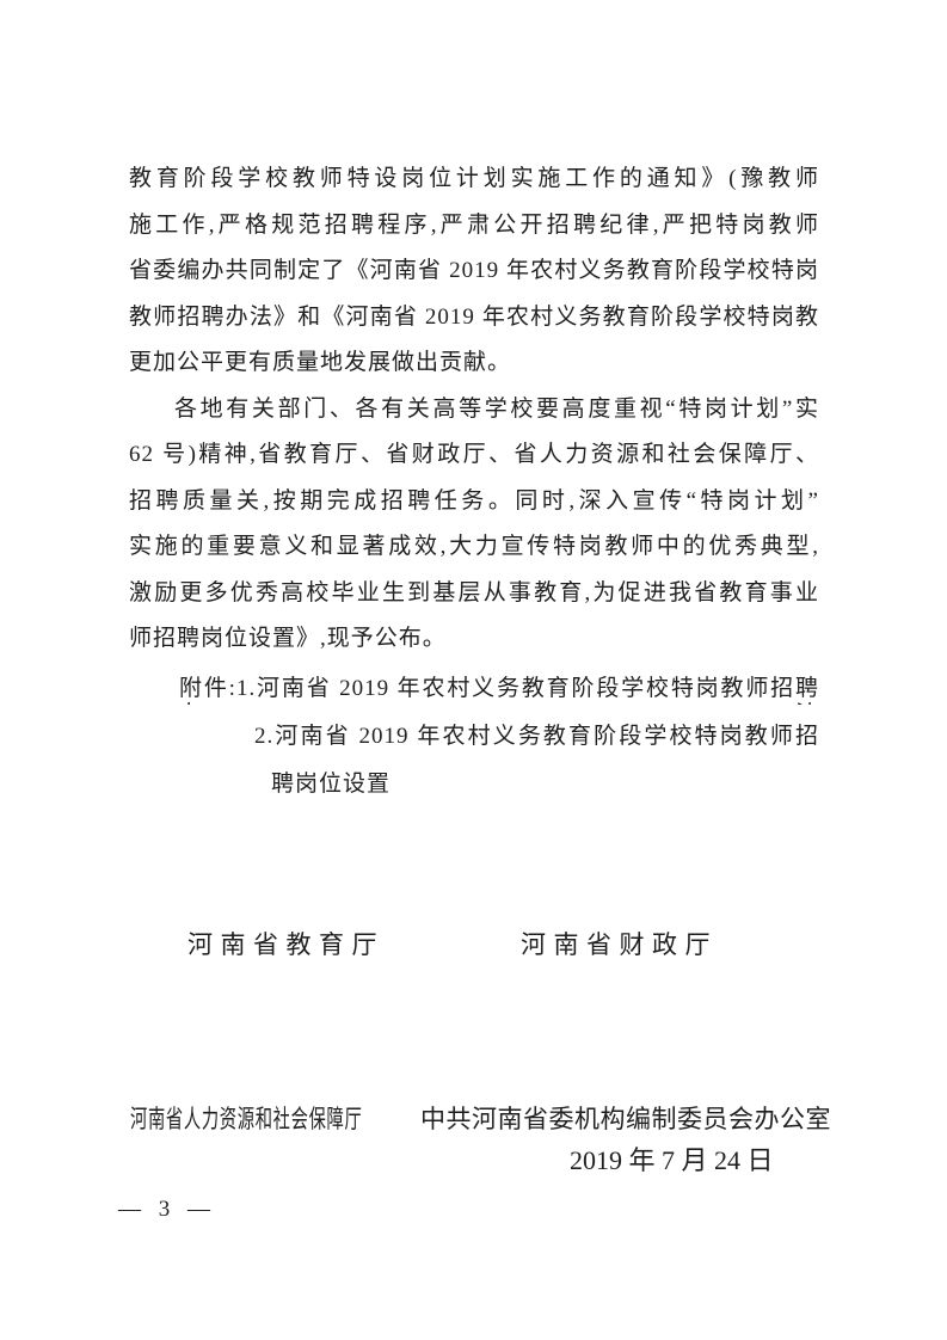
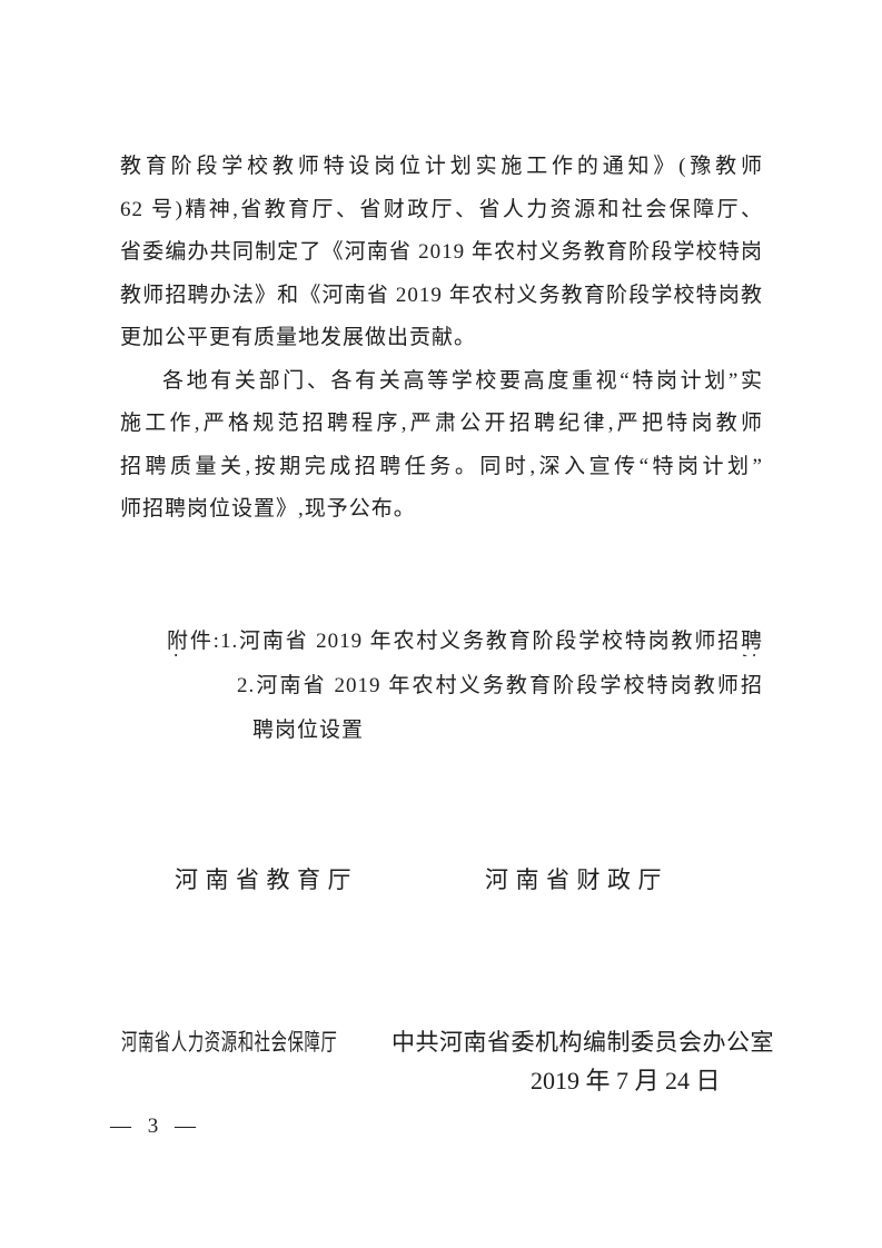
  教育阶段学校教师特设岗位计划实施工作的通知》(豫教师
- 施工作,严格规范招聘程序,严肃公开招聘纪律,严把特岗教师
+ 62 号)精神,省教育厅、省财政厅、省人力资源和社会保障厅、
  省委编办共同制定了《河南省 2019 年农村义务教育阶段学校特岗
  教师招聘办法》和《河南省 2019 年农村义务教育阶段学校特岗教
  更加公平更有质量地发展做出贡献。
  各地有关部门、各有关高等学校要高度重视“特岗计划”实
- 62 号)精神,省教育厅、省财政厅、省人力资源和社会保障厅、
+ 施工作,严格规范招聘程序,严肃公开招聘纪律,严把特岗教师
  招聘质量关,按期完成招聘任务。同时,深入宣传“特岗计划”
- 实施的重要意义和显著成效,大力宣传特岗教师中的优秀典型,
- 激励更多优秀高校毕业生到基层从事教育,为促进我省教育事业
  师招聘岗位设置》,现予公布。
  附件:1.河南省 2019 年农村义务教育阶段学校特岗教师招聘
  2.河南省 2019 年农村义务教育阶段学校特岗教师招
  聘岗位设置
  河南省教育厅
  河南省财政厅
  河南省人力资源和社会保障厅
  中共河南省委机构编制委员会办公室
  2019 年 7 月 24 日
  — 3 —
